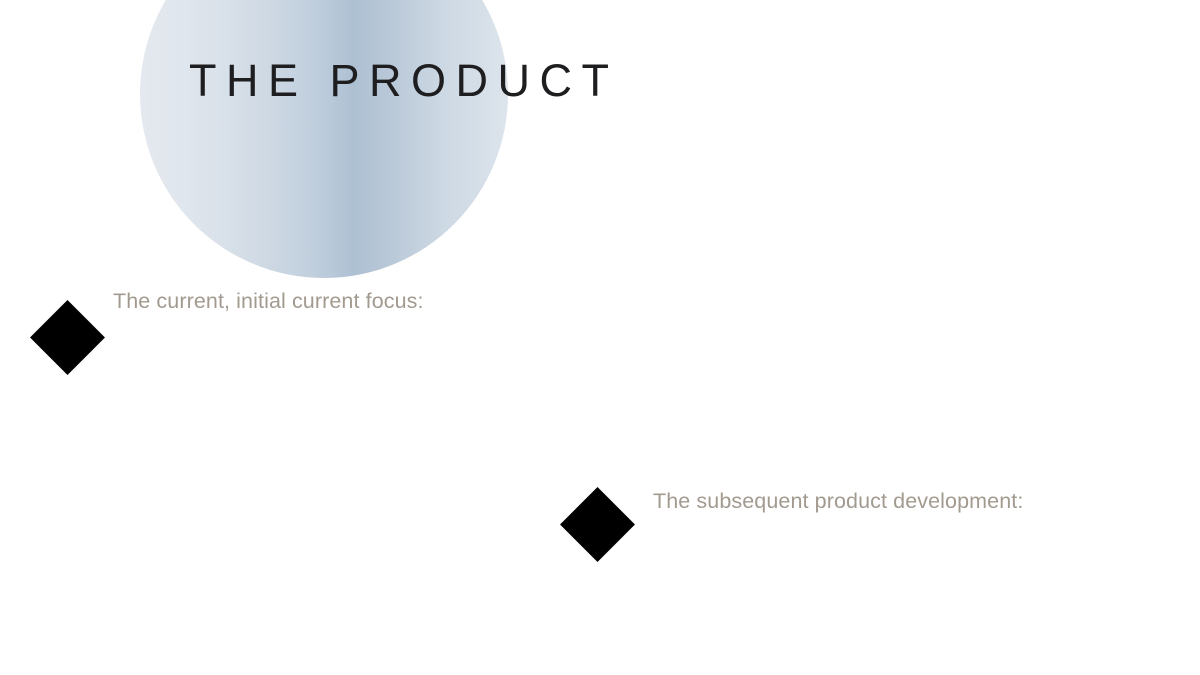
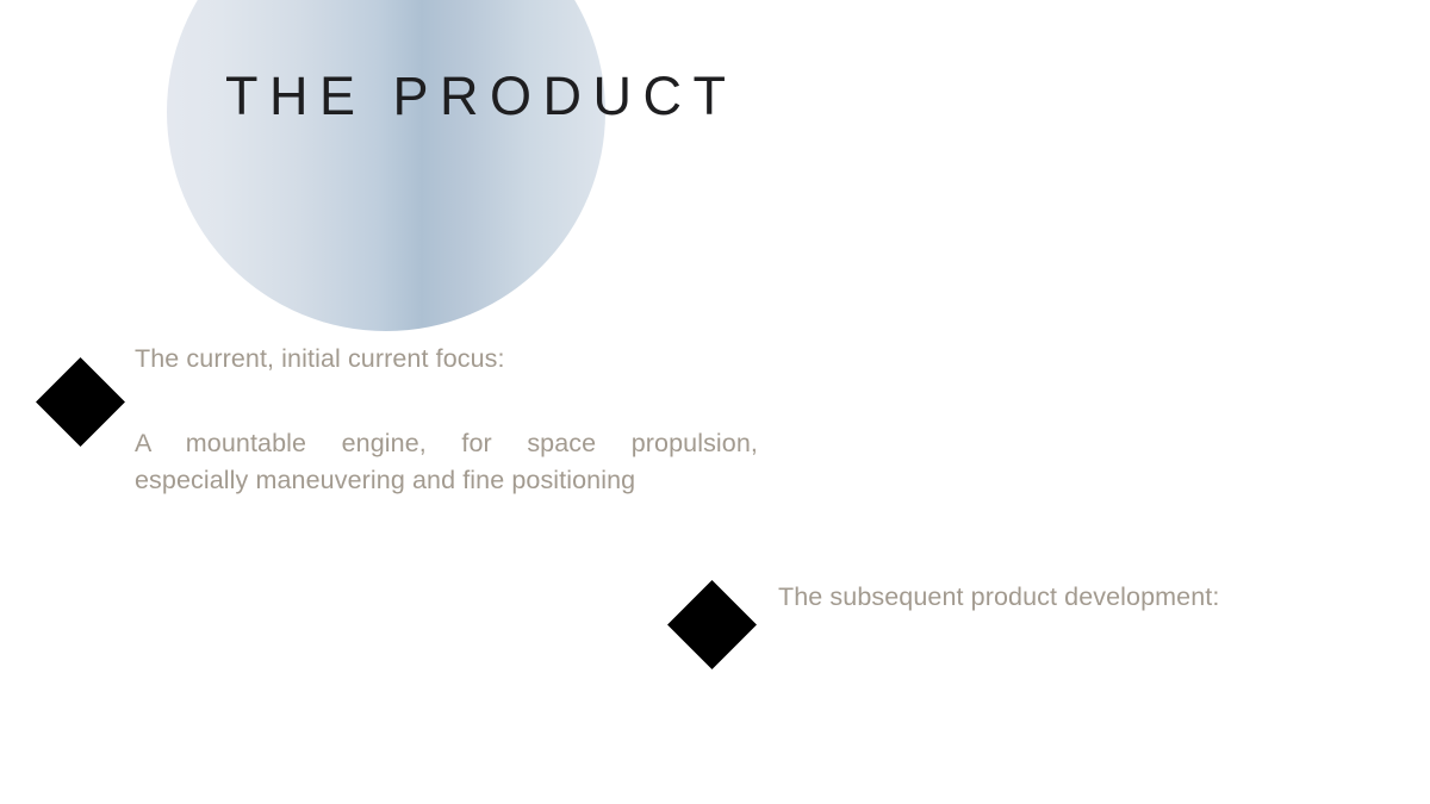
  THE PRODUCT
  The current, initial current focus:
+ A mountable engine, for space propulsion,
+ especially maneuvering and fine positioning
  The subsequent product development:
